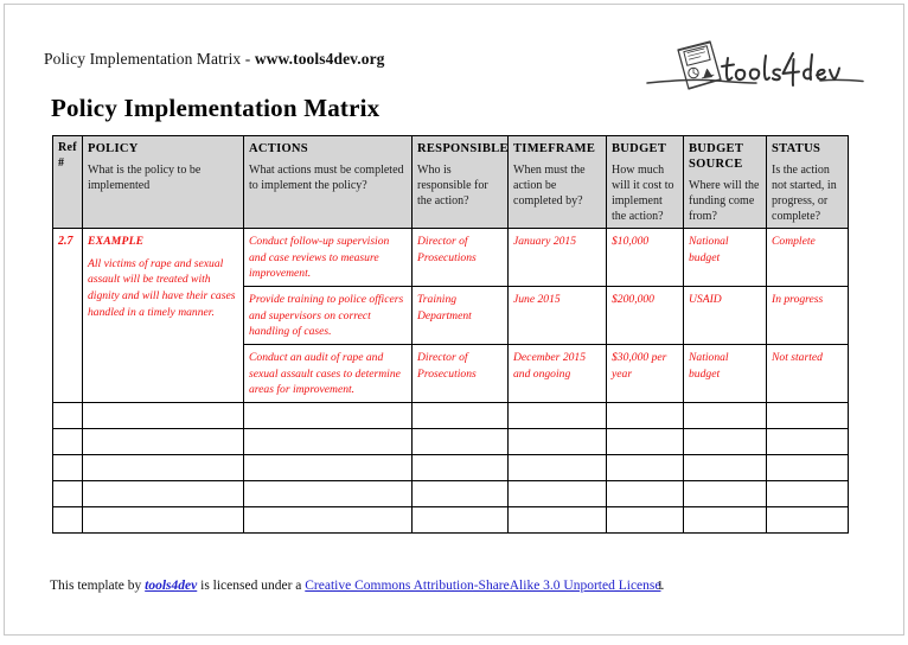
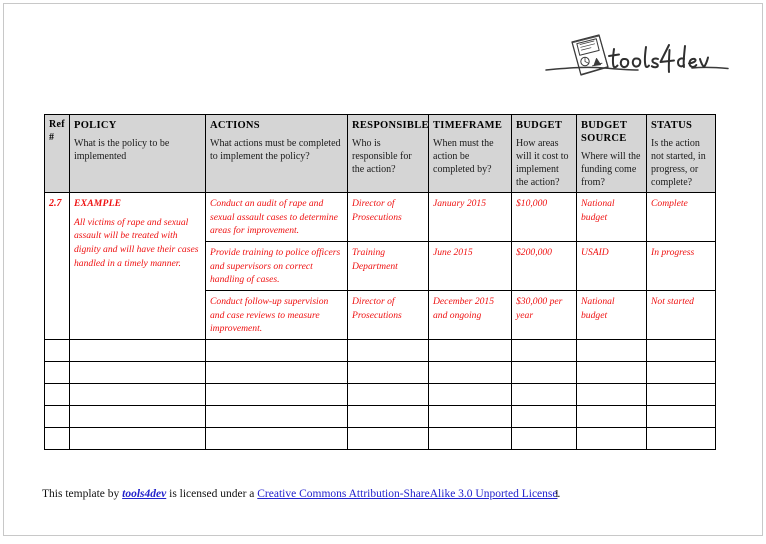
- Policy Implementation Matrix - www.tools4dev.org
- Policy Implementation Matrix
- Ref#	POLICY What is the policy to be implemented	ACTIONS What actions must be completed to implement the policy?	RESPONSIBLE Who is responsible for the action?	TIMEFRAME When must the action be completed by?	BUDGET How much will it cost to implement the action?	BUDGET SOURCE Where will the funding come from?	STATUS Is the action not started, in progress, or complete?
+ Ref#	POLICY What is the policy to be implemented	ACTIONS What actions must be completed to implement the policy?	RESPONSIBLE Who is responsible for the action?	TIMEFRAME When must the action be completed by?	BUDGET How areas will it cost to implement the action?	BUDGET SOURCE Where will the funding come from?	STATUS Is the action not started, in progress, or complete?
- 2.7	EXAMPLE All victims of rape and sexual assault will be treated with dignity and will have their cases handled in a timely manner.	Conduct follow-up supervision and case reviews to measure improvement.	Director of Prosecutions	January 2015	$10,000	National budget	Complete
+ 2.7	EXAMPLE All victims of rape and sexual assault will be treated with dignity and will have their cases handled in a timely manner.	Conduct an audit of rape and sexual assault cases to determine areas for improvement.	Director of Prosecutions	January 2015	$10,000	National budget	Complete
  Provide training to police officers and supervisors on correct handling of cases.	Training Department	June 2015	$200,000	USAID	In progress
- Conduct an audit of rape and sexual assault cases to determine areas for improvement.	Director of Prosecutions	December 2015 and ongoing	$30,000 per year	National budget	Not started
+ Conduct follow-up supervision and case reviews to measure improvement.	Director of Prosecutions	December 2015 and ongoing	$30,000 per year	National budget	Not started
  This template by tools4dev is licensed under a Creative Commons Attribution-ShareAlike 3.0 Unported License.
  1
